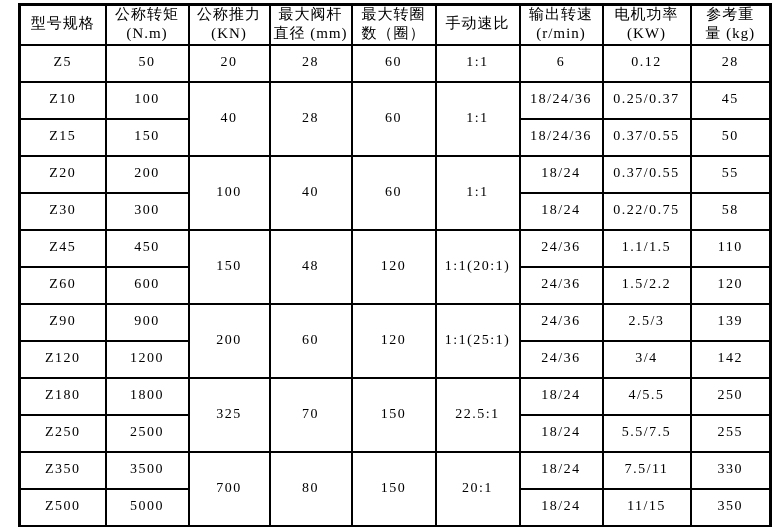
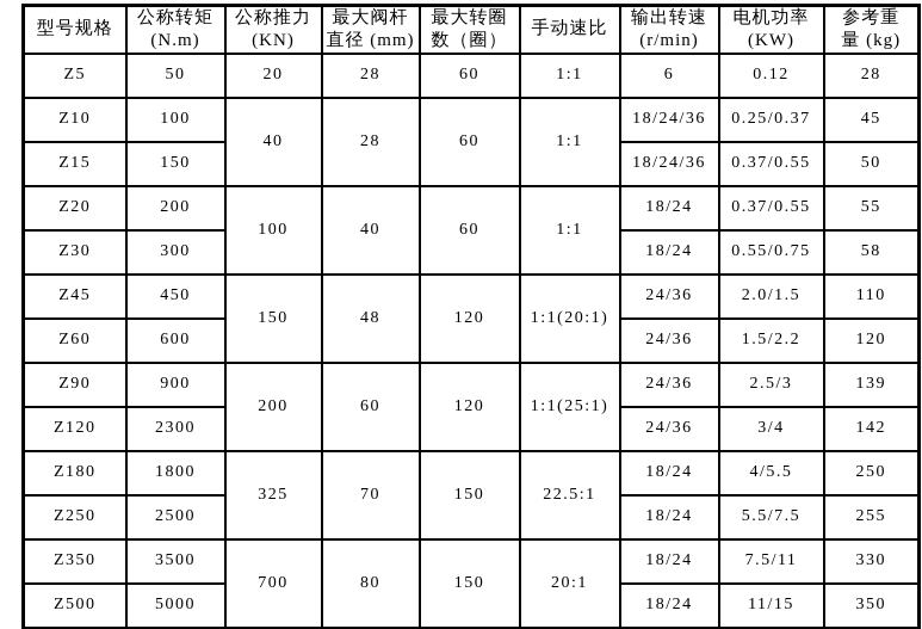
  型号规格	公称转矩 (N.m)	公称推力 (KN)	最大阀杆 直径 (mm)	最大转圈 数（圈）	手动速比	输出转速 (r/min)	电机功率 (KW)	参考重 量 (kg)
  Z5	50	20	28	60	1:1	6	0.12	28
  Z10	100	40	28	60	1:1	18/24/36	0.25/0.37	45
  Z15	150	18/24/36	0.37/0.55	50
  Z20	200	100	40	60	1:1	18/24	0.37/0.55	55
- Z30	300	18/24	0.22/0.75	58
+ Z30	300	18/24	0.55/0.75	58
- Z45	450	150	48	120	1:1(20:1)	24/36	1.1/1.5	110
+ Z45	450	150	48	120	1:1(20:1)	24/36	2.0/1.5	110
  Z60	600	24/36	1.5/2.2	120
  Z90	900	200	60	120	1:1(25:1)	24/36	2.5/3	139
- Z120	1200	24/36	3/4	142
+ Z120	2300	24/36	3/4	142
  Z180	1800	325	70	150	22.5:1	18/24	4/5.5	250
  Z250	2500	18/24	5.5/7.5	255
  Z350	3500	700	80	150	20:1	18/24	7.5/11	330
  Z500	5000	18/24	11/15	350
